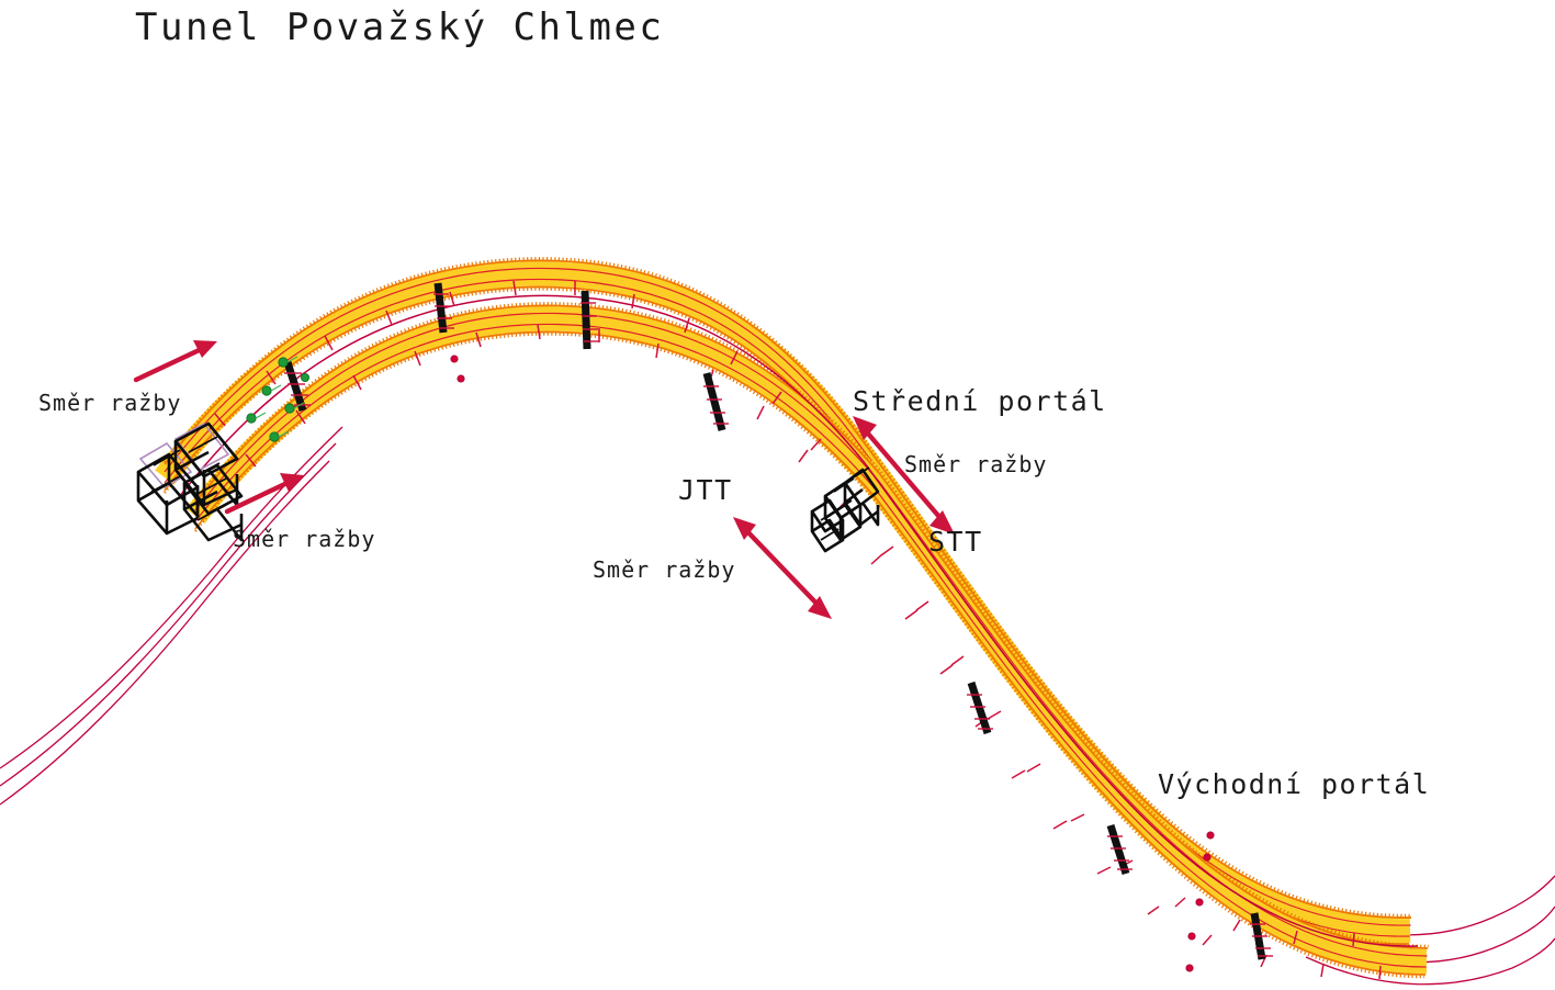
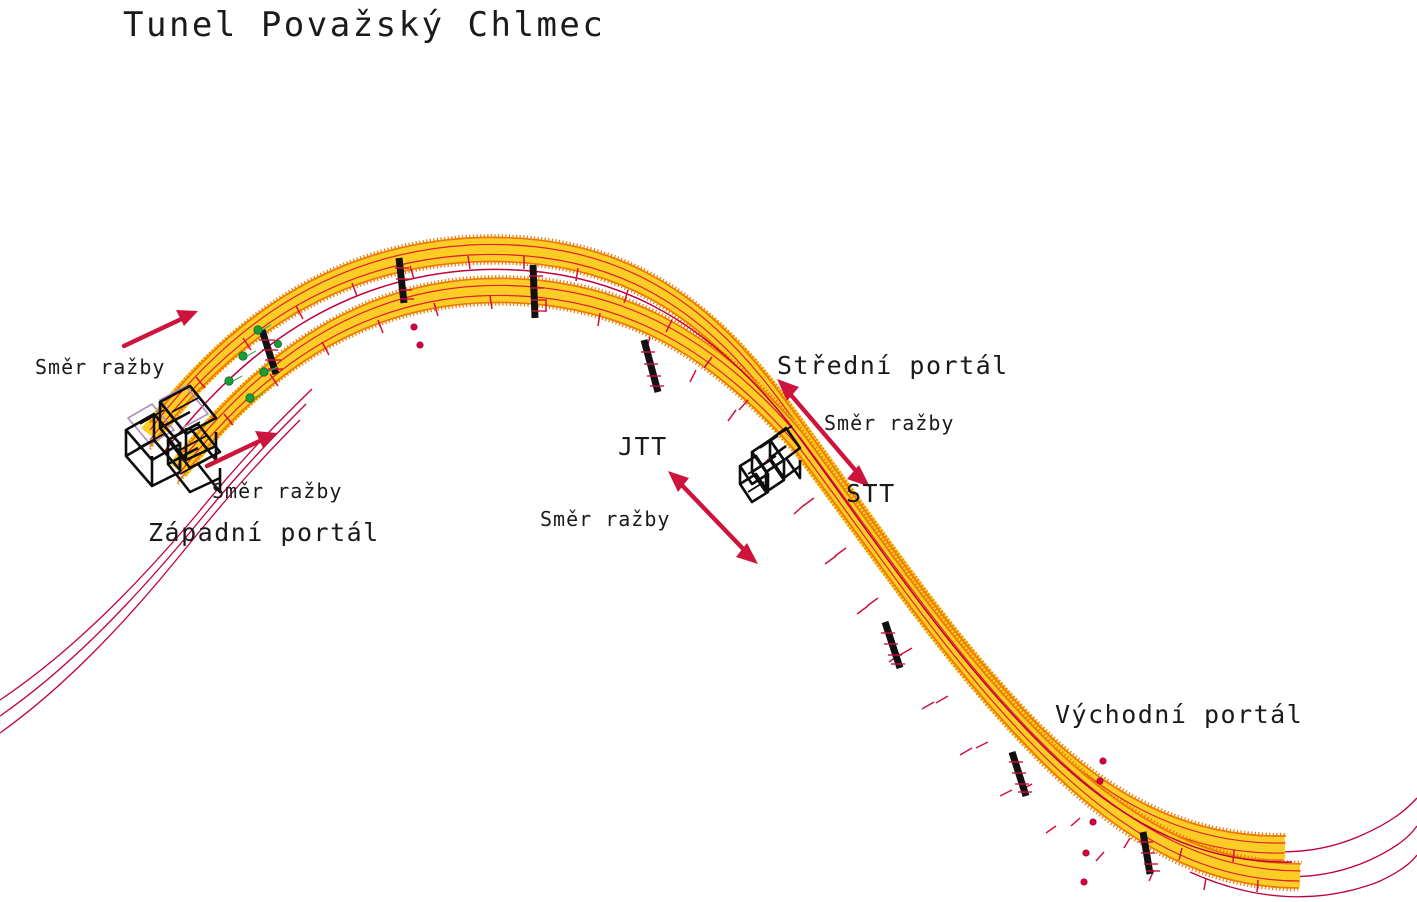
  Tunel Považský Chlmec
  Směr ražby
  Směr ražby
+ Západní portál
  Střední portál
  Směr ražby
  STT
  JTT
  Směr ražby
  Východní portál
